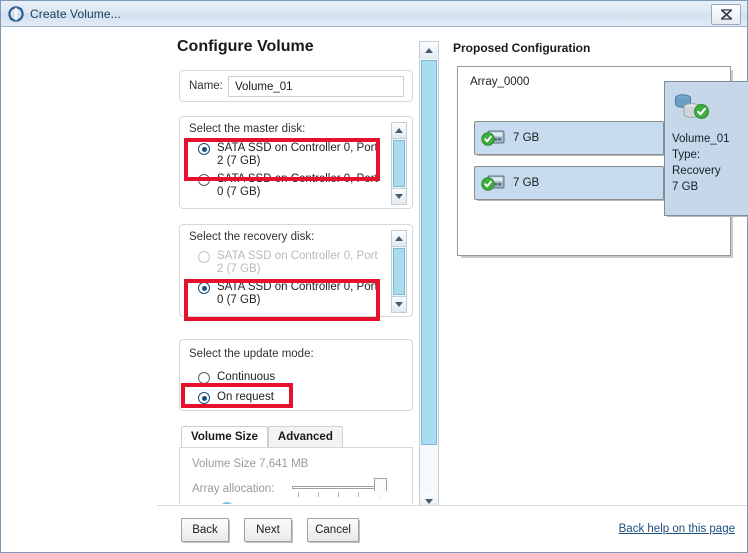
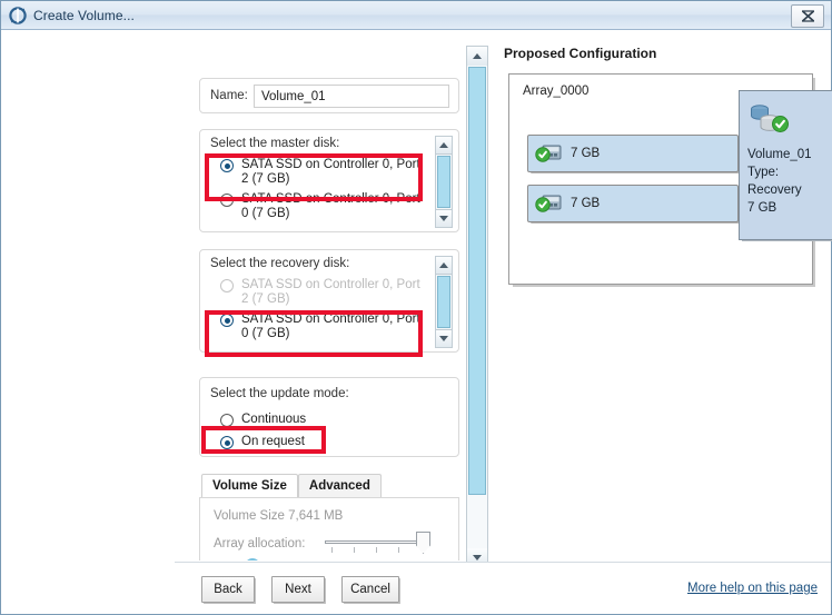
  Create Volume...
- Configure Volume
  Name:
  Volume_01
  Select the master disk:
  SATA SSD on Controller 0, Port 2 (7 GB)
  SATA SSD on Controller 0, Port 0 (7 GB)
  Select the recovery disk:
  SATA SSD on Controller 0, Port 2 (7 GB)
  SATA SSD on Controller 0, Port 0 (7 GB)
  Select the update mode:
  Continuous
  On request
  Volume Size
  Advanced
  Volume Size 7,641 MB
  Array allocation:
  Proposed Configuration
  Array_0000
  7 GB
  7 GB
  Volume_01
  Type: Recovery
  7 GB
  Back
  Next
  Cancel
- Back help on this page
+ More help on this page
